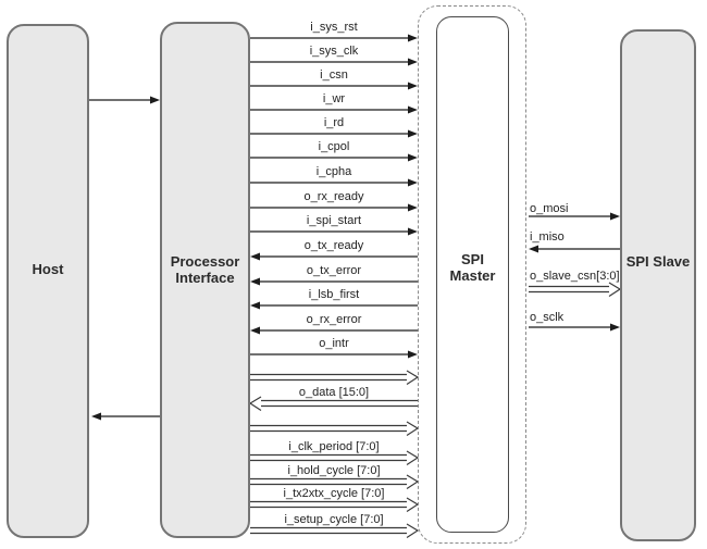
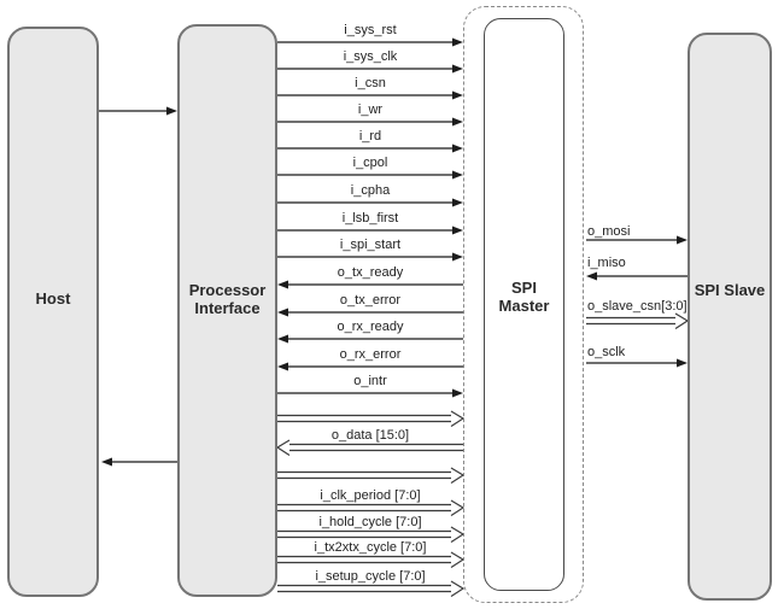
  Host
  Processor
  Interface
  SPI
  Master
  SPI Slave
  i_sys_rst
  i_sys_clk
  i_csn
  i_wr
  i_rd
  i_cpol
  i_cpha
- o_rx_ready
+ i_lsb_first
  i_spi_start
  o_tx_ready
  o_tx_error
- i_lsb_first
+ o_rx_ready
  o_rx_error
  o_intr
  o_data [15:0]
  i_clk_period [7:0]
  i_hold_cycle [7:0]
  i_tx2xtx_cycle [7:0]
  i_setup_cycle [7:0]
  o_mosi
  i_miso
  o_slave_csn[3:0]
  o_sclk
